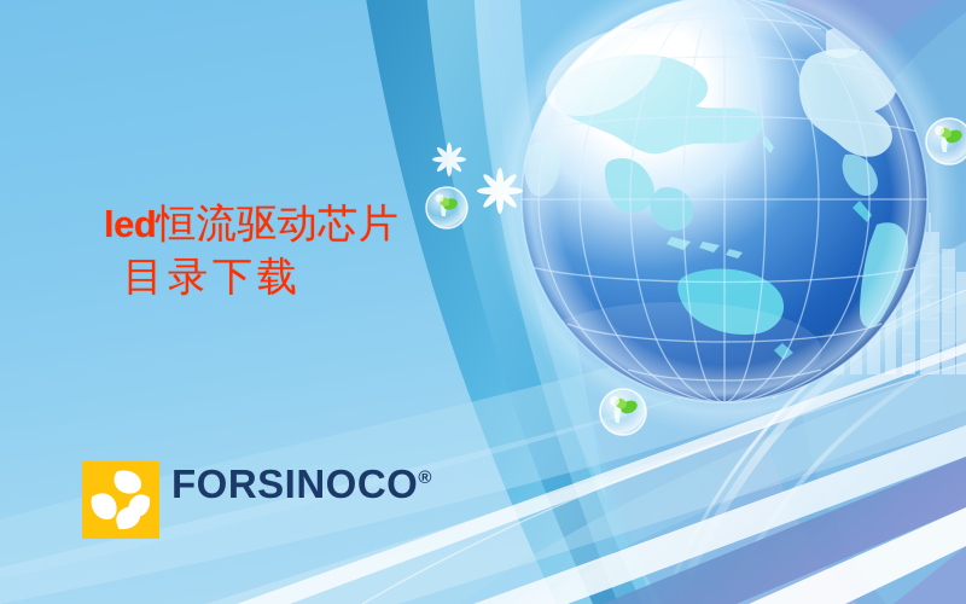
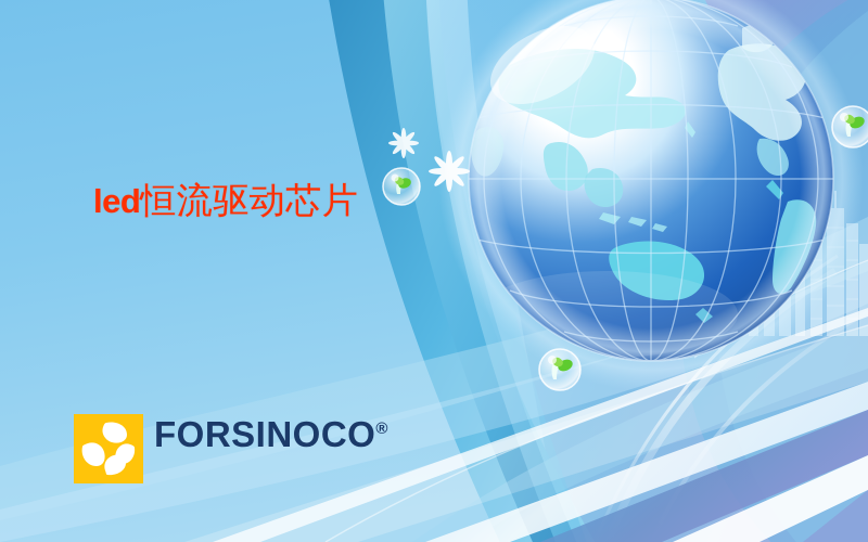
  led恒流驱动芯片
- 目录下载
  FORSINOCO®
